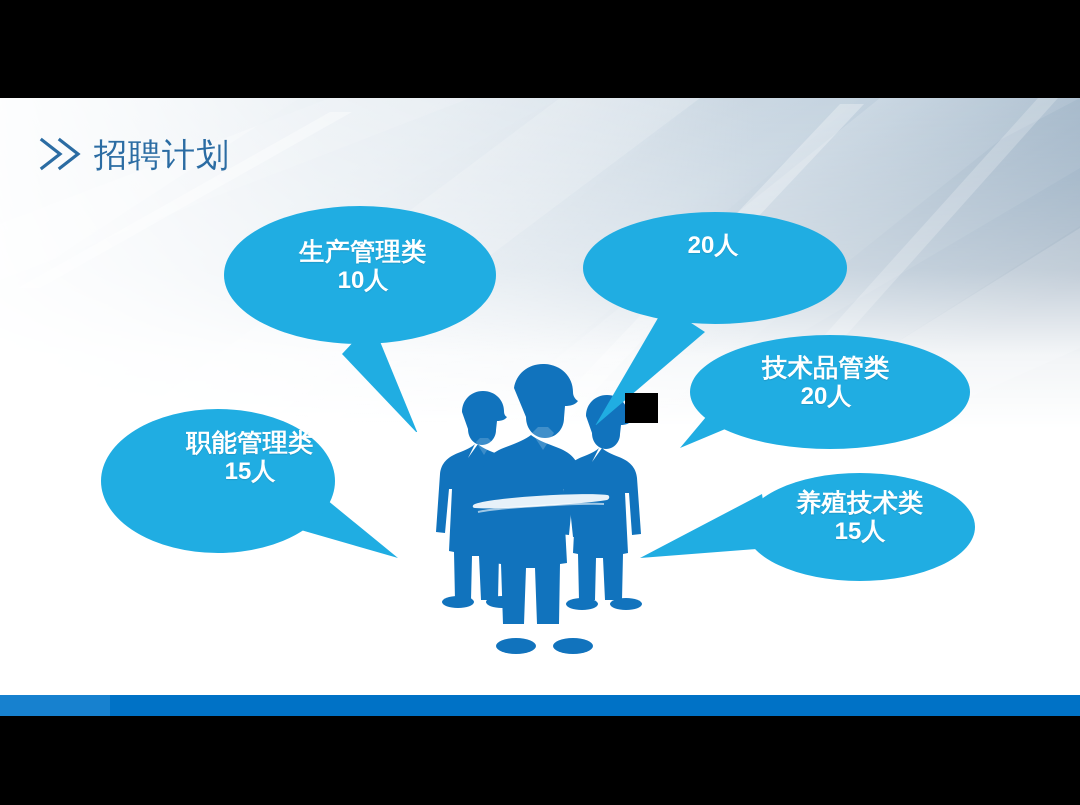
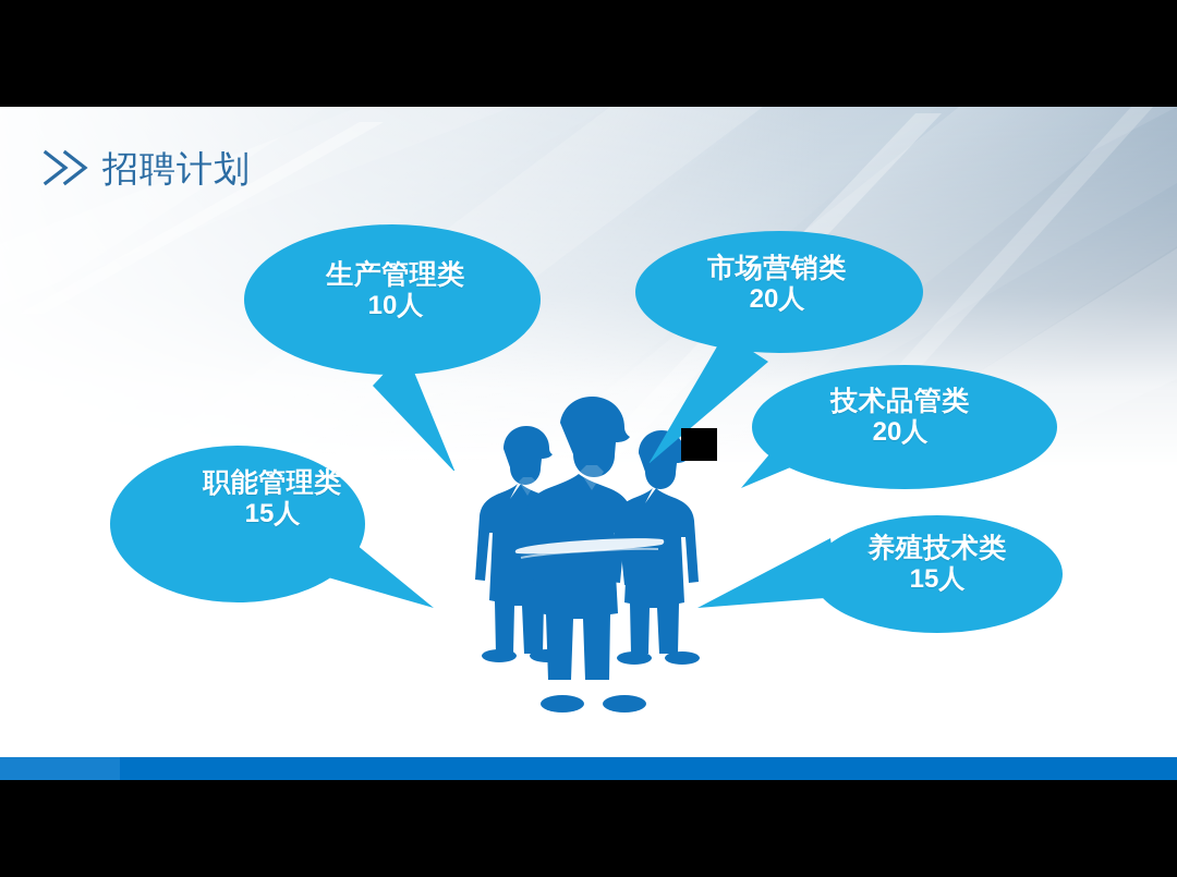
  招聘计划
  生产管理类
  10人
+ 市场营销类
  20人
  技术品管类
  20人
  职能管理类
  15人
  养殖技术类
  15人
